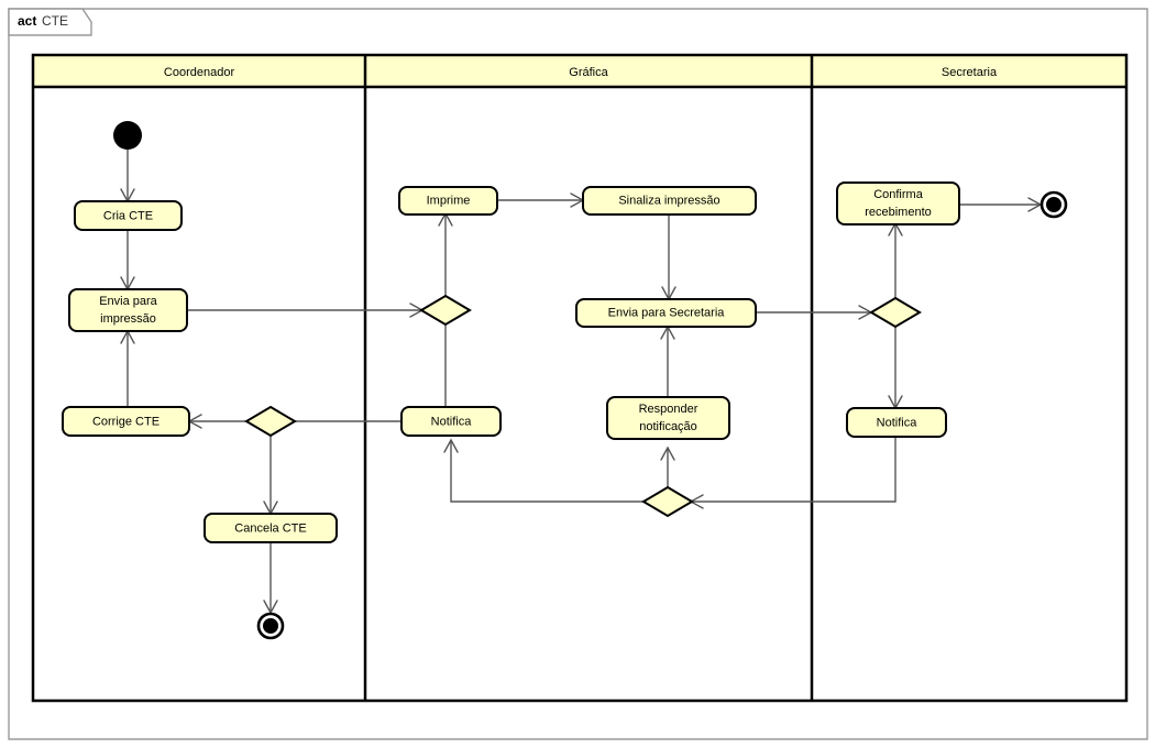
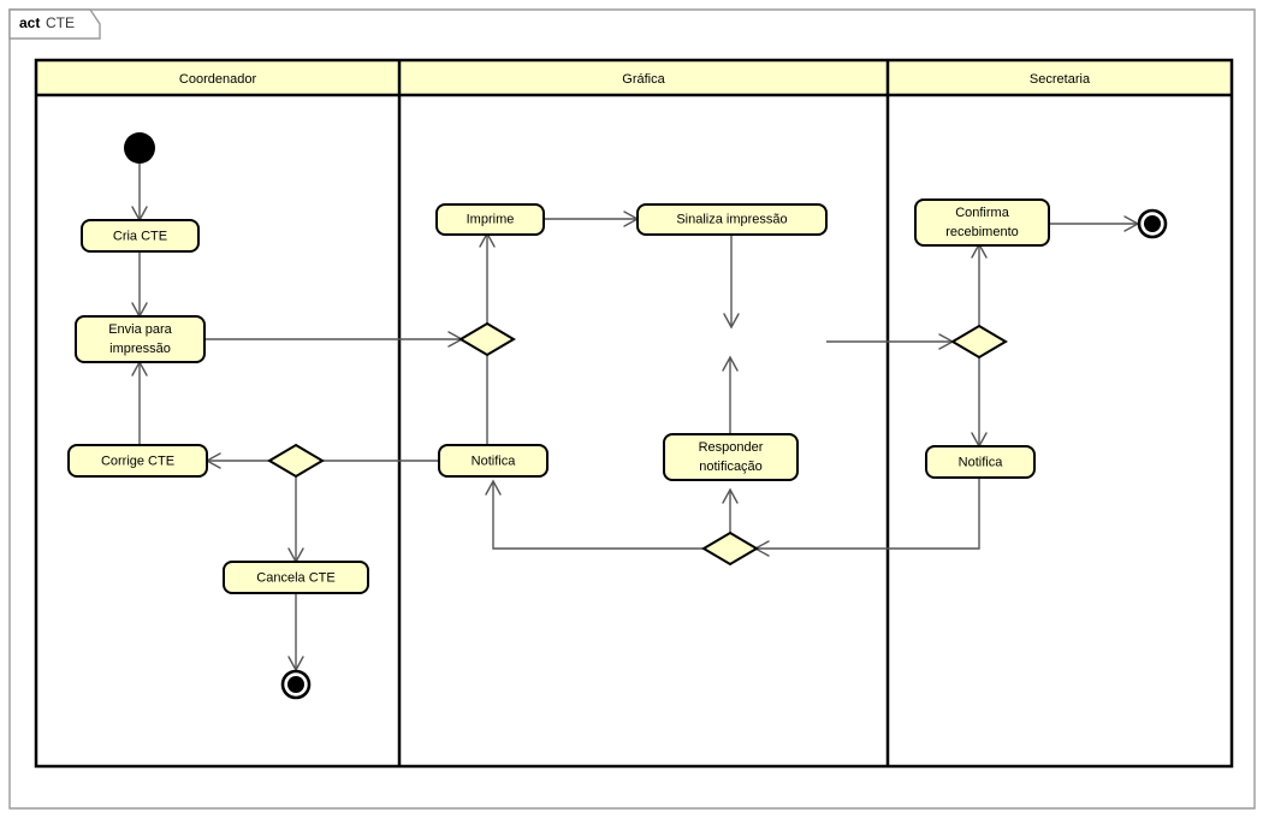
  act
  CTE
  Coordenador
  Gráfica
  Secretaria
  Cria CTE
  Envia para
  impressão
  Corrige CTE
  Cancela CTE
  Imprime
  Sinaliza impressão
- Envia para Secretaria
  Notifica
  Responder
  notificação
  Confirma
  recebimento
  Notifica
